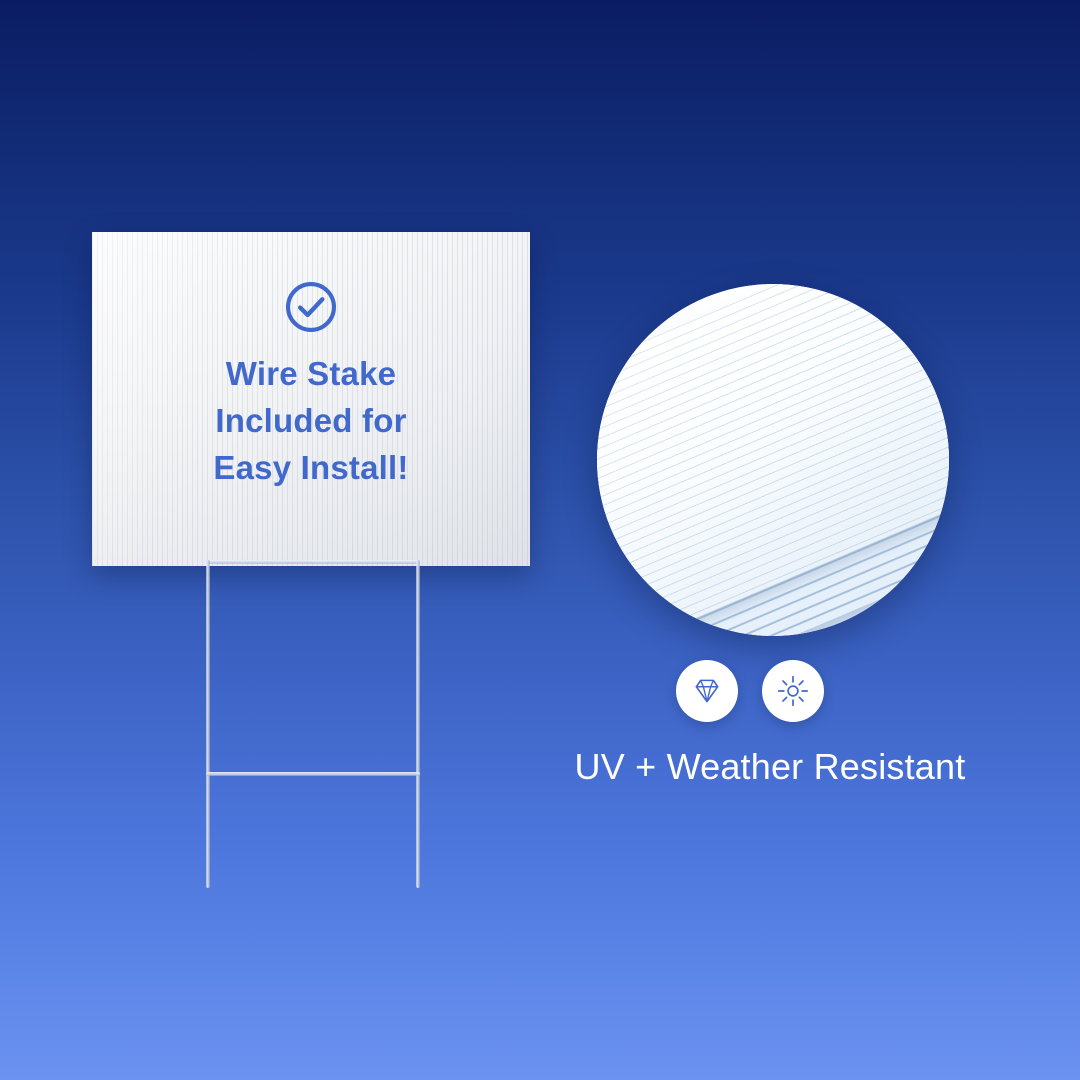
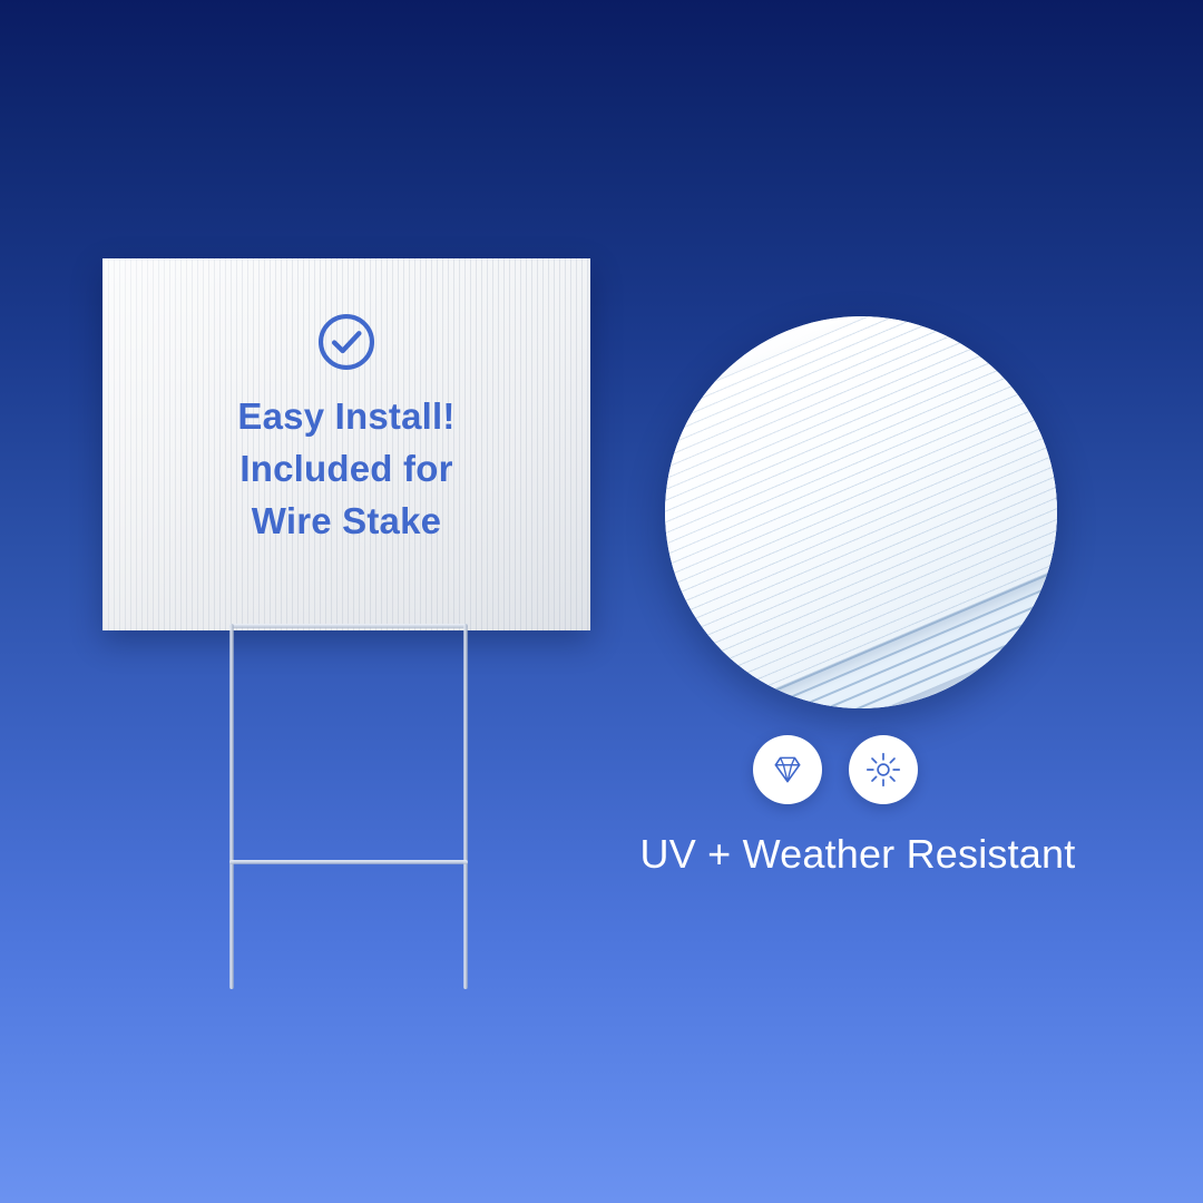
- Wire Stake
+ Easy Install!
  Included for
- Easy Install!
+ Wire Stake
  UV + Weather Resistant
